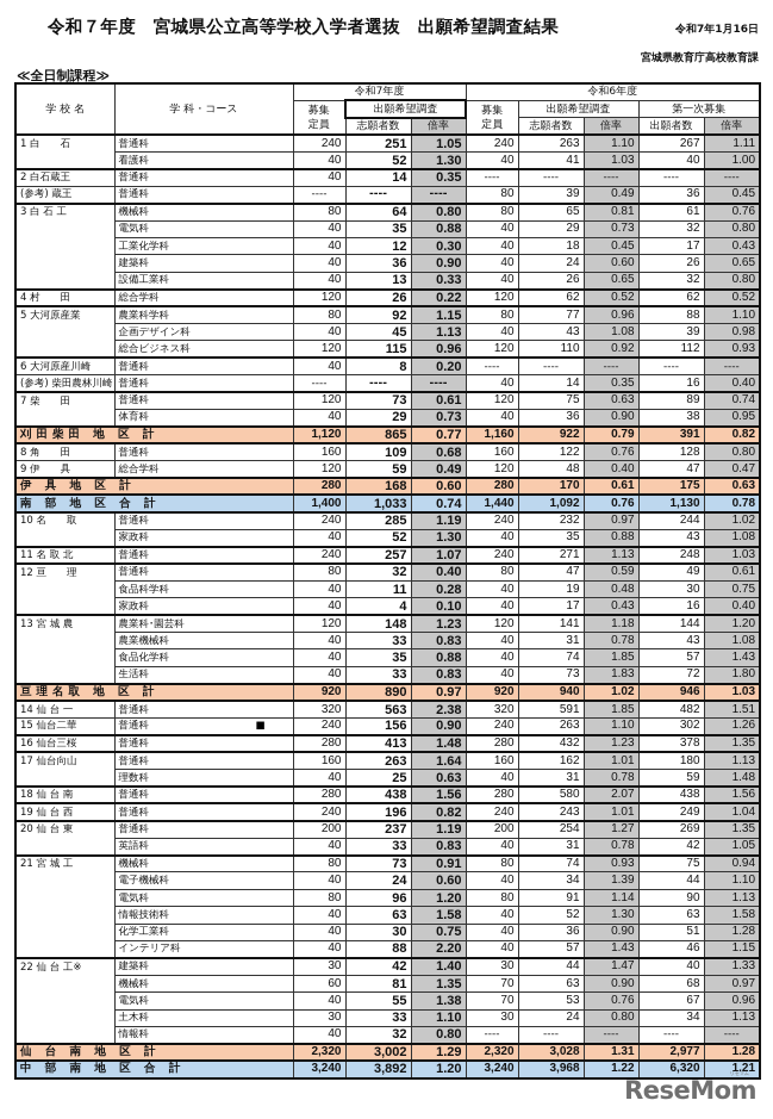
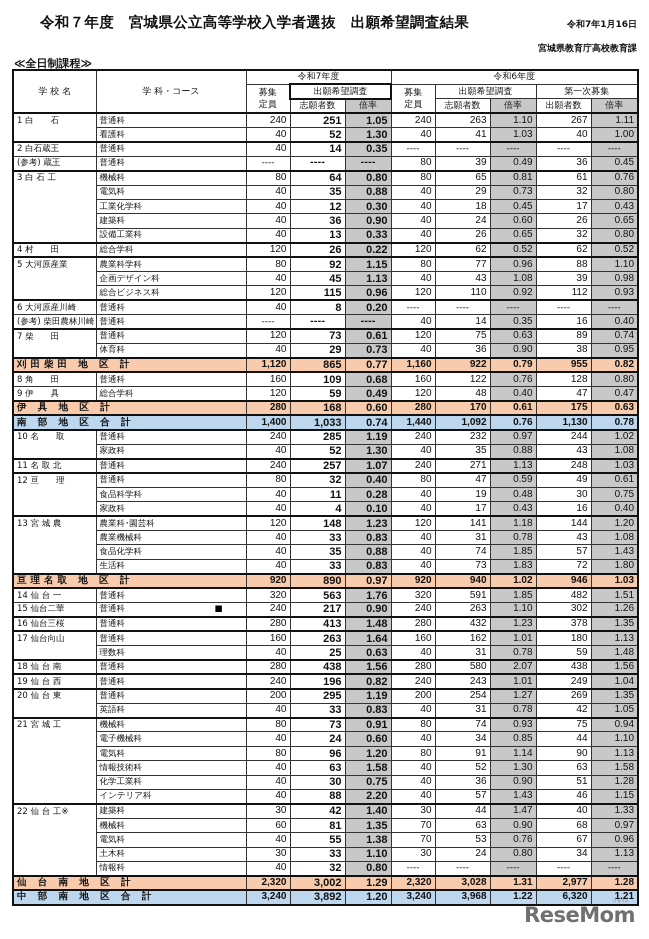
  令和７年度 宮城県公立高等学校入学者選抜 出願希望調査結果
  令和7年1月16日
  宮城県教育庁高校教育課
  ≪全日制課程≫
  学 校 名	学 科・コース	令和7年度	令和6年度
  募集定員	出願希望調査	募集定員	出願希望調査	第一次募集
  志願者数	倍率	志願者数	倍率	出願者数	倍率
  1 白 石	普通科	240	251	1.05	240	263	1.10	267	1.11
  	看護科	40	52	1.30	40	41	1.03	40	1.00
  2 白石蔵王	普通科	40	14	0.35	----	----	----	----	----
  (参考) 蔵王	普通科	----	----	----	80	39	0.49	36	0.45
  3 白 石 工	機械科	80	64	0.80	80	65	0.81	61	0.76
  	電気科	40	35	0.88	40	29	0.73	32	0.80
  	工業化学科	40	12	0.30	40	18	0.45	17	0.43
  	建築科	40	36	0.90	40	24	0.60	26	0.65
  	設備工業科	40	13	0.33	40	26	0.65	32	0.80
  4 村 田	総合学科	120	26	0.22	120	62	0.52	62	0.52
  5 大河原産業	農業科学科	80	92	1.15	80	77	0.96	88	1.10
  	企画デザイン科	40	45	1.13	40	43	1.08	39	0.98
  	総合ビジネス科	120	115	0.96	120	110	0.92	112	0.93
  6 大河原産川崎	普通科	40	8	0.20	----	----	----	----	----
  (参考) 柴田農林川崎	普通科	----	----	----	40	14	0.35	16	0.40
  7 柴 田	普通科	120	73	0.61	120	75	0.63	89	0.74
  	体育科	40	29	0.73	40	36	0.90	38	0.95
- 刈田柴田 地 区 計	1,120	865	0.77	1,160	922	0.79	391	0.82
+ 刈田柴田 地 区 計	1,120	865	0.77	1,160	922	0.79	955	0.82
  8 角 田	普通科	160	109	0.68	160	122	0.76	128	0.80
  9 伊 具	総合学科	120	59	0.49	120	48	0.40	47	0.47
  伊 具 地 区 計	280	168	0.60	280	170	0.61	175	0.63
  南 部 地 区 合 計	1,400	1,033	0.74	1,440	1,092	0.76	1,130	0.78
  10 名 取	普通科	240	285	1.19	240	232	0.97	244	1.02
  	家政科	40	52	1.30	40	35	0.88	43	1.08
  11 名 取 北	普通科	240	257	1.07	240	271	1.13	248	1.03
  12 亘 理	普通科	80	32	0.40	80	47	0.59	49	0.61
  	食品科学科	40	11	0.28	40	19	0.48	30	0.75
  	家政科	40	4	0.10	40	17	0.43	16	0.40
  13 宮 城 農	農業科･園芸科	120	148	1.23	120	141	1.18	144	1.20
  	農業機械科	40	33	0.83	40	31	0.78	43	1.08
  	食品化学科	40	35	0.88	40	74	1.85	57	1.43
  	生活科	40	33	0.83	40	73	1.83	72	1.80
  亘理名取 地 区 計	920	890	0.97	920	940	1.02	946	1.03
- 14 仙 台 一	普通科	320	563	2.38	320	591	1.85	482	1.51
+ 14 仙 台 一	普通科	320	563	1.76	320	591	1.85	482	1.51
- 15 仙台二華	普通科 ■	240	156	0.90	240	263	1.10	302	1.26
+ 15 仙台二華	普通科 ■	240	217	0.90	240	263	1.10	302	1.26
  16 仙台三桜	普通科	280	413	1.48	280	432	1.23	378	1.35
  17 仙台向山	普通科	160	263	1.64	160	162	1.01	180	1.13
  	理数科	40	25	0.63	40	31	0.78	59	1.48
  18 仙 台 南	普通科	280	438	1.56	280	580	2.07	438	1.56
  19 仙 台 西	普通科	240	196	0.82	240	243	1.01	249	1.04
- 20 仙 台 東	普通科	200	237	1.19	200	254	1.27	269	1.35
+ 20 仙 台 東	普通科	200	295	1.19	200	254	1.27	269	1.35
  	英語科	40	33	0.83	40	31	0.78	42	1.05
  21 宮 城 工	機械科	80	73	0.91	80	74	0.93	75	0.94
- 	電子機械科	40	24	0.60	40	34	1.39	44	1.10
+ 	電子機械科	40	24	0.60	40	34	0.85	44	1.10
  	電気科	80	96	1.20	80	91	1.14	90	1.13
  	情報技術科	40	63	1.58	40	52	1.30	63	1.58
  	化学工業科	40	30	0.75	40	36	0.90	51	1.28
  	インテリア科	40	88	2.20	40	57	1.43	46	1.15
  22 仙 台 工※	建築科	30	42	1.40	30	44	1.47	40	1.33
  	機械科	60	81	1.35	70	63	0.90	68	0.97
  	電気科	40	55	1.38	70	53	0.76	67	0.96
  	土木科	30	33	1.10	30	24	0.80	34	1.13
  	情報科	40	32	0.80	----	----	----	----	----
  仙 台 南 地 区 計	2,320	3,002	1.29	2,320	3,028	1.31	2,977	1.28
  中 部 南 地 区 合 計	3,240	3,892	1.20	3,240	3,968	1.22	6,320	1.21
  ReseMom
